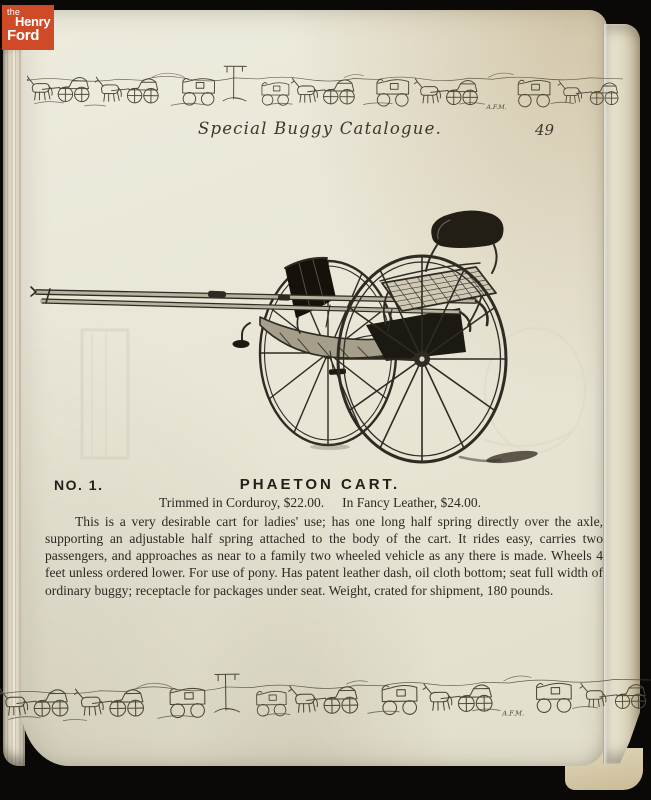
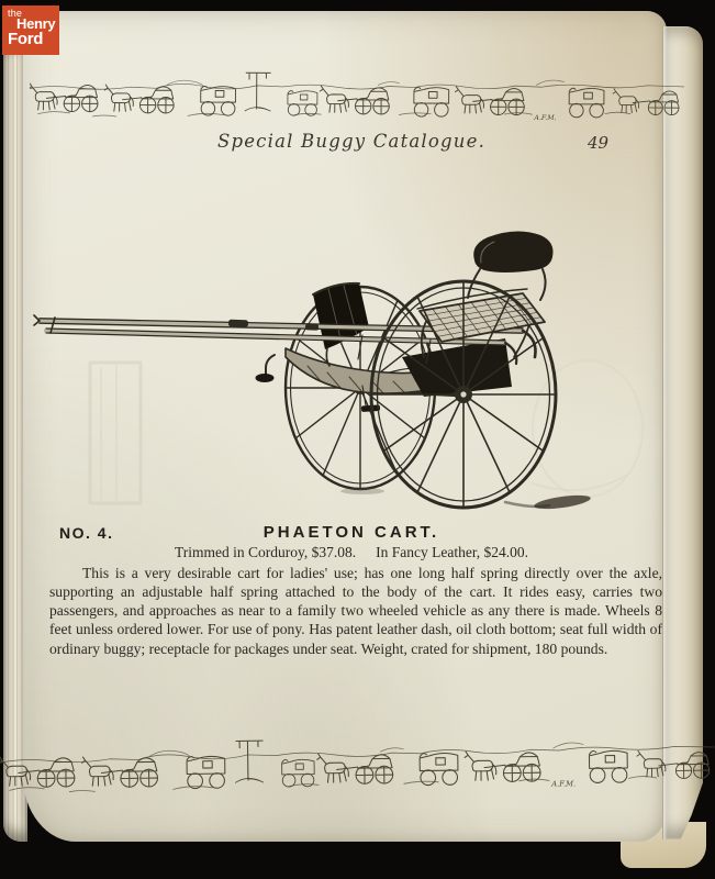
  the
  Henry
  Ford
  Special Buggy Catalogue.
  49
- NO. 1.
+ NO. 4.
  PHAETON CART.
- Trimmed in Corduroy, $22.00. In Fancy Leather, $24.00.
+ Trimmed in Corduroy, $37.08. In Fancy Leather, $24.00.
- This is a very desirable cart for ladies' use; has one long half spring directly over the axle, supporting an adjustable half spring attached to the body of the cart. It rides easy, carries two passengers, and approaches as near to a family two wheeled vehicle as any there is made. Wheels 4 feet unless ordered lower. For use of pony. Has patent leather dash, oil cloth bottom; seat full width of ordinary buggy; receptacle for packages under seat. Weight, crated for shipment, 180 pounds.
+ This is a very desirable cart for ladies' use; has one long half spring directly over the axle, supporting an adjustable half spring attached to the body of the cart. It rides easy, carries two passengers, and approaches as near to a family two wheeled vehicle as any there is made. Wheels 8 feet unless ordered lower. For use of pony. Has patent leather dash, oil cloth bottom; seat full width of ordinary buggy; receptacle for packages under seat. Weight, crated for shipment, 180 pounds.
